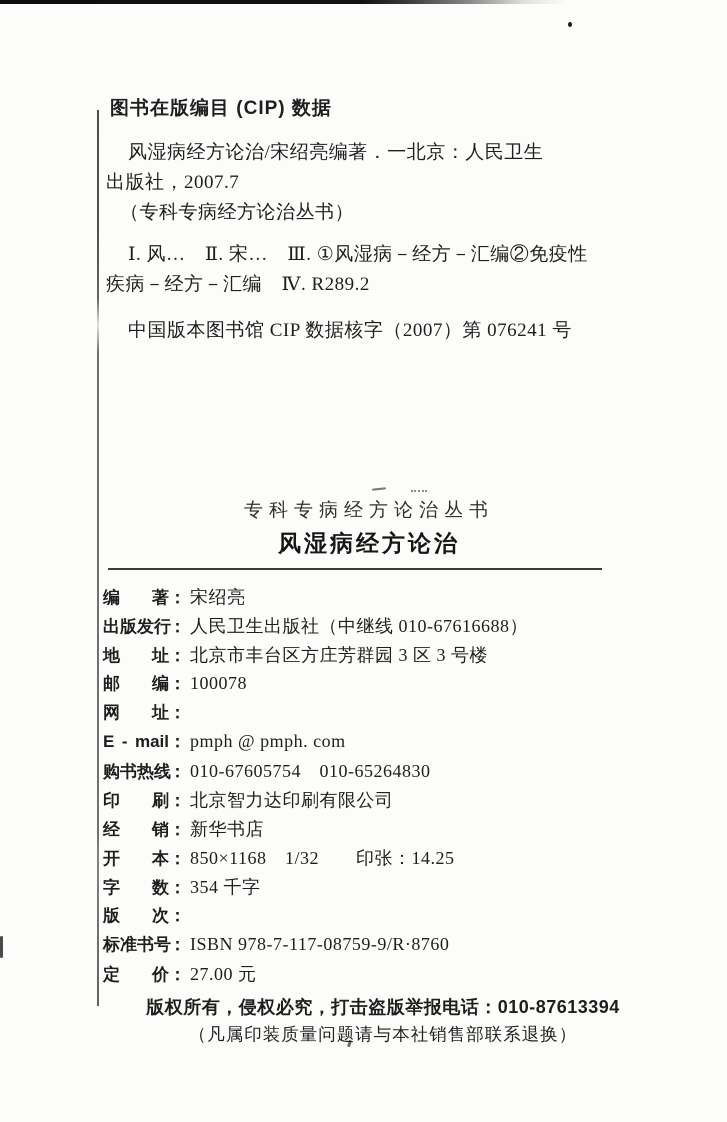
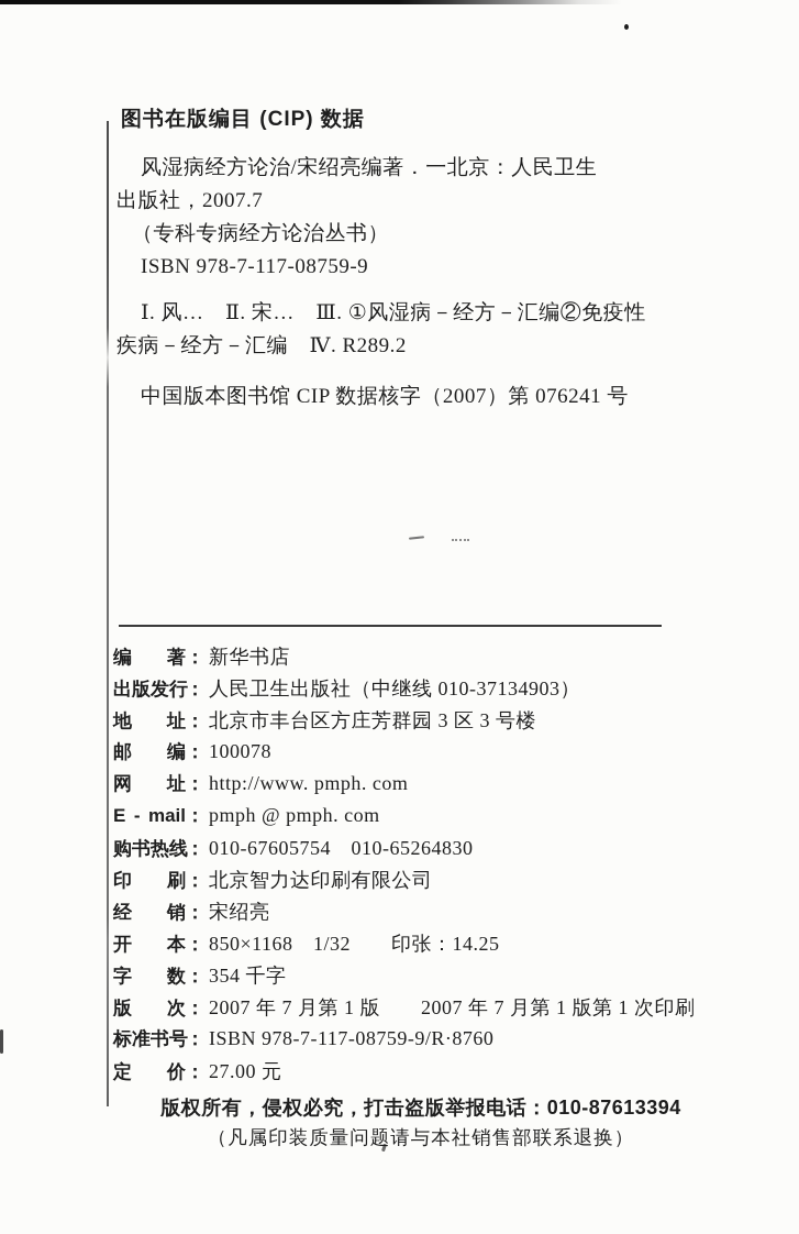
  图书在版编目 (CIP) 数据
  风湿病经方论治/宋绍亮编著．一北京：人民卫生
  出版社，2007.7
  （专科专病经方论治丛书）
+ ISBN 978-7-117-08759-9
  Ⅰ. 风… Ⅱ. 宋… Ⅲ. ①风湿病－经方－汇编②免疫性
  疾病－经方－汇编 Ⅳ. R289.2
  中国版本图书馆 CIP 数据核字（2007）第 076241 号
- 专科专病经方论治丛书
- 风湿病经方论治
  编著
  ：
- 宋绍亮
+ 新华书店
  出版发行
  ：
- 人民卫生出版社（中继线 010-67616688）
+ 人民卫生出版社（中继线 010-37134903）
  地址
  ：
  北京市丰台区方庄芳群园 3 区 3 号楼
  邮编
  ：
  100078
  网址
  ：
+ http://www. pmph. com
  E - mail
  ：
  pmph @ pmph. com
  购书热线
  ：
  010-67605754 010-65264830
  印刷
  ：
  北京智力达印刷有限公司
  经销
  ：
- 新华书店
+ 宋绍亮
  开本
  ：
  850×1168 1/32 印张：14.25
  字数
  ：
  354 千字
  版次
  ：
+ 2007 年 7 月第 1 版 2007 年 7 月第 1 版第 1 次印刷
  标准书号
  ：
  ISBN 978-7-117-08759-9/R·8760
  定价
  ：
  27.00 元
  版权所有，侵权必究，打击盗版举报电话：010-87613394
  （凡属印装质量问题请与本社销售部联系退换）
